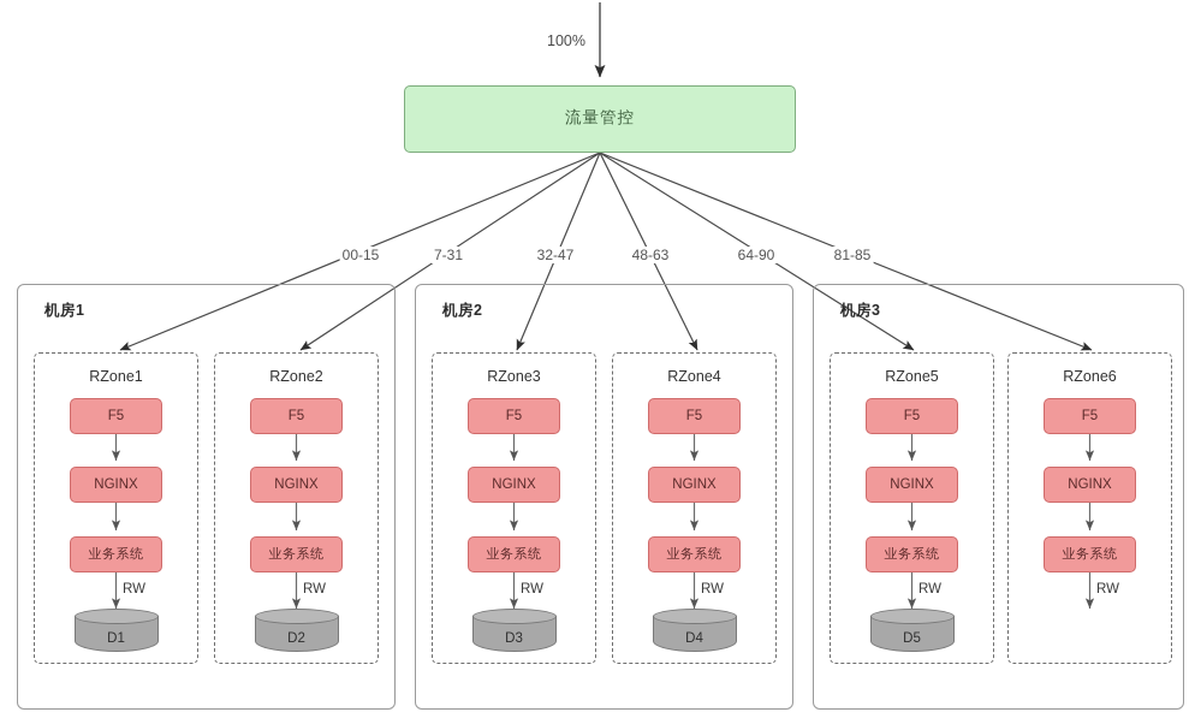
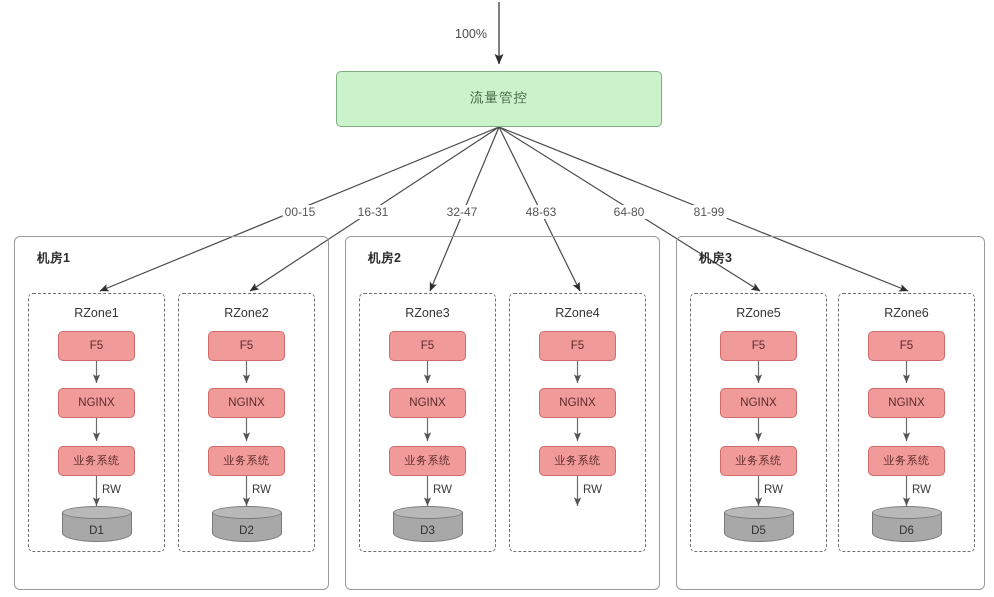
  100%
  流量管控
  00-15
- 7-31
+ 16-31
  32-47
  48-63
- 64-90
+ 64-80
- 81-85
+ 81-99
  机房1
  RZone1
  F5
  NGINX
  业务系统
  RW
  D1
  RZone2
  F5
  NGINX
  业务系统
  RW
  D2
  机房2
  RZone3
  F5
  NGINX
  业务系统
  RW
  D3
  RZone4
  F5
  NGINX
  业务系统
  RW
- D4
  机房3
  RZone5
  F5
  NGINX
  业务系统
  RW
  D5
  RZone6
  F5
  NGINX
  业务系统
  RW
+ D6
